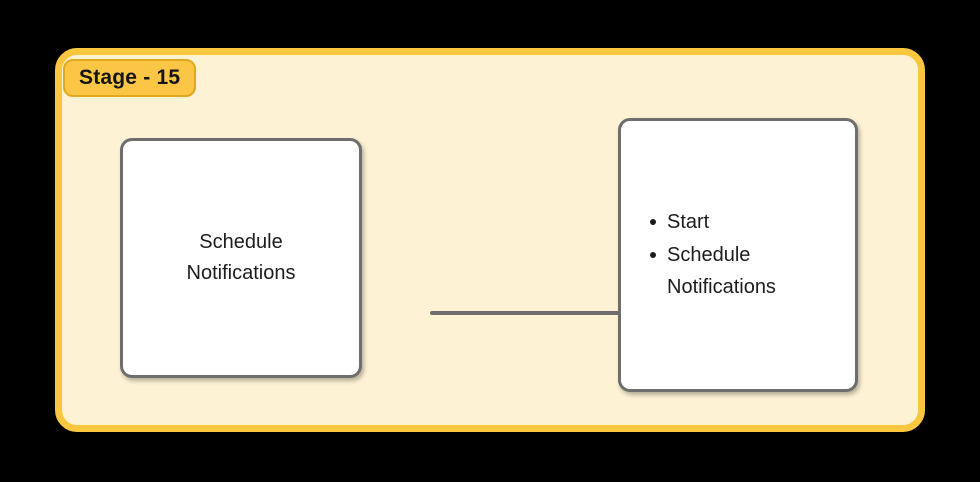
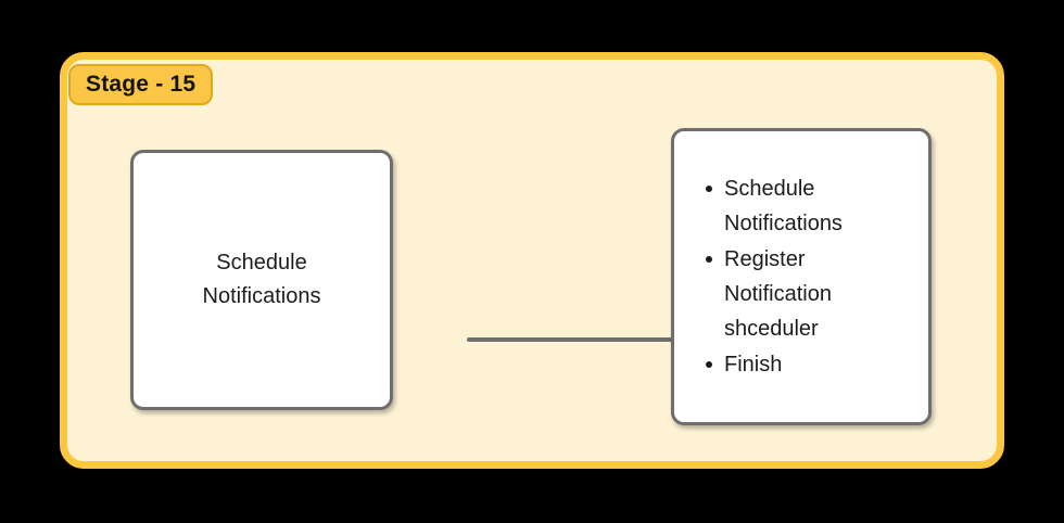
  Stage - 15
  Schedule
  Notifications
- Start
  Schedule Notifications
+ Register Notification shceduler
+ Finish
